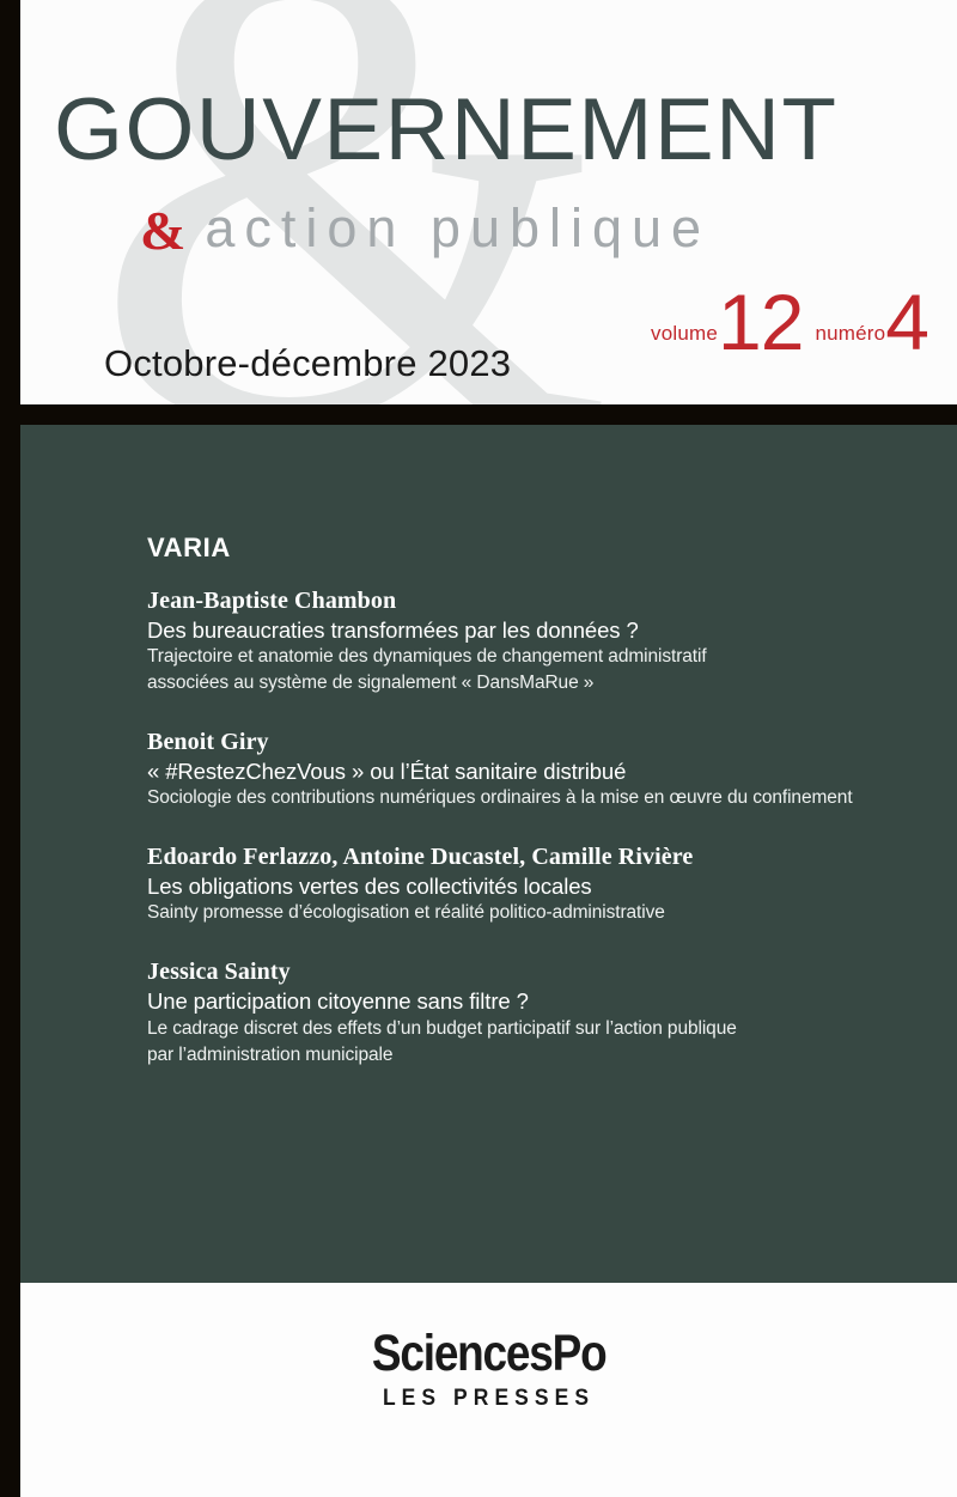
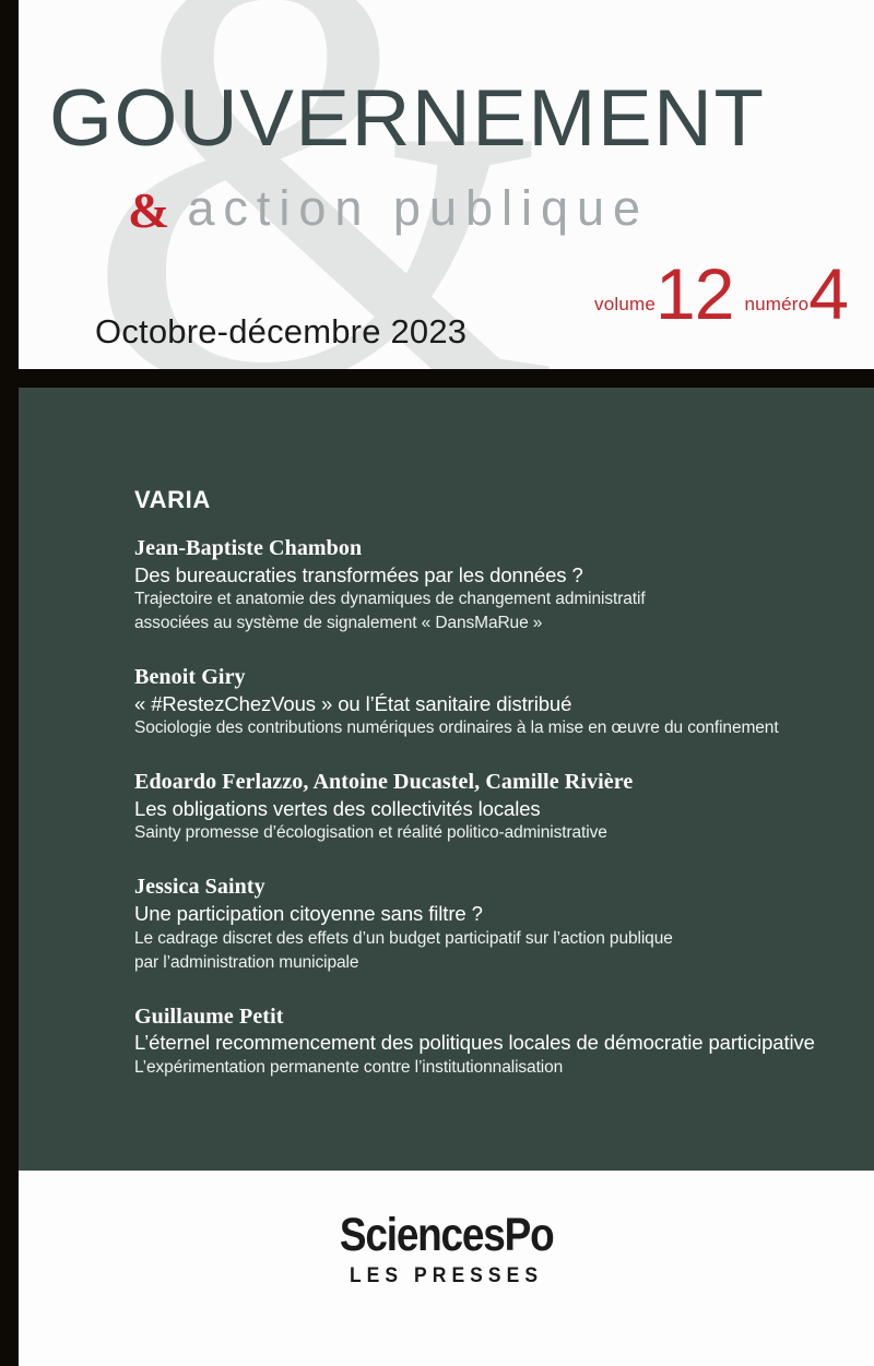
  &
  GOUVERNEMENT
  & action publique
  Octobre-décembre 2023
  volume12 numéro4
  VARIA
  Jean-Baptiste Chambon
  Des bureaucraties transformées par les données ?
  Trajectoire et anatomie des dynamiques de changement administratif
  associées au système de signalement « DansMaRue »
  Benoit Giry
  « #RestezChezVous » ou l’État sanitaire distribué
  Sociologie des contributions numériques ordinaires à la mise en œuvre du confinement
  Edoardo Ferlazzo, Antoine Ducastel, Camille Rivière
  Les obligations vertes des collectivités locales
  Sainty promesse d’écologisation et réalité politico-administrative
  Jessica Sainty
  Une participation citoyenne sans filtre ?
  Le cadrage discret des effets d’un budget participatif sur l’action publique
  par l’administration municipale
+ Guillaume Petit
+ L’éternel recommencement des politiques locales de démocratie participative
+ L’expérimentation permanente contre l’institutionnalisation
  SciencesPo
  LES PRESSES
